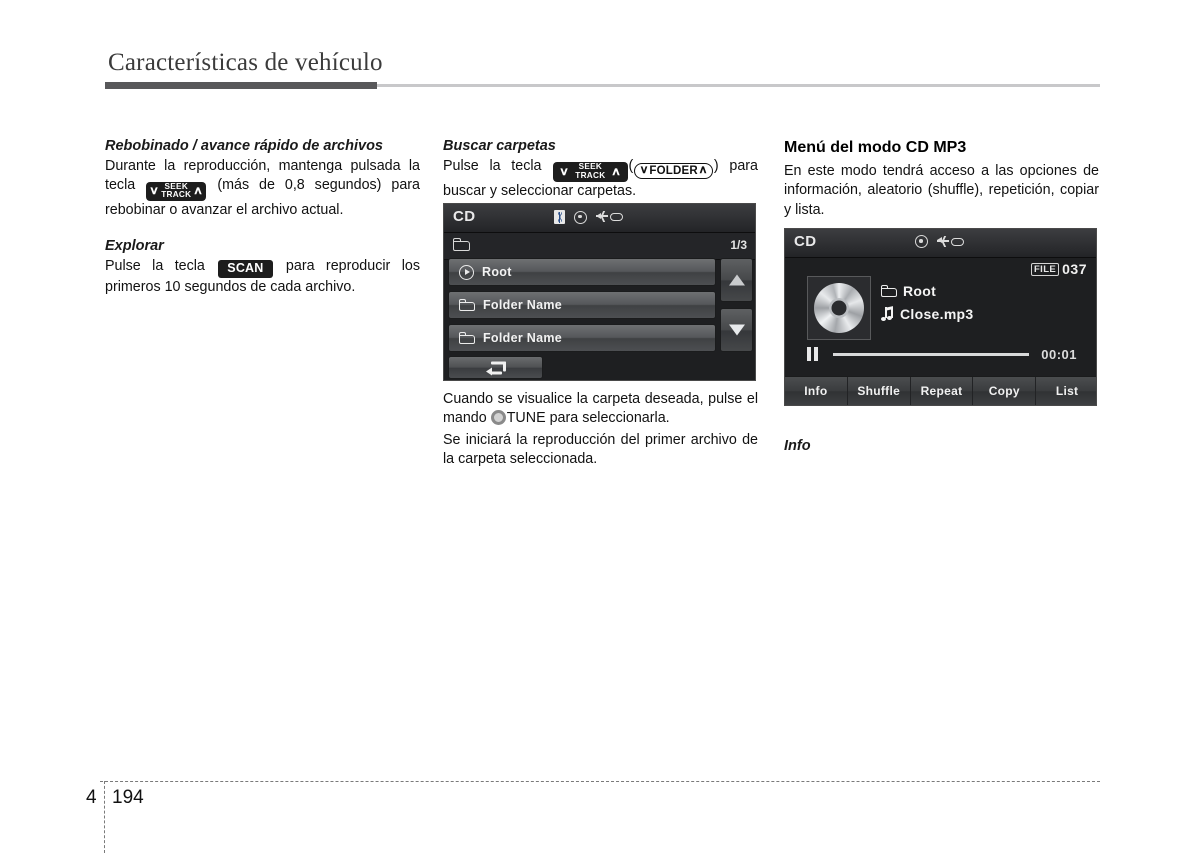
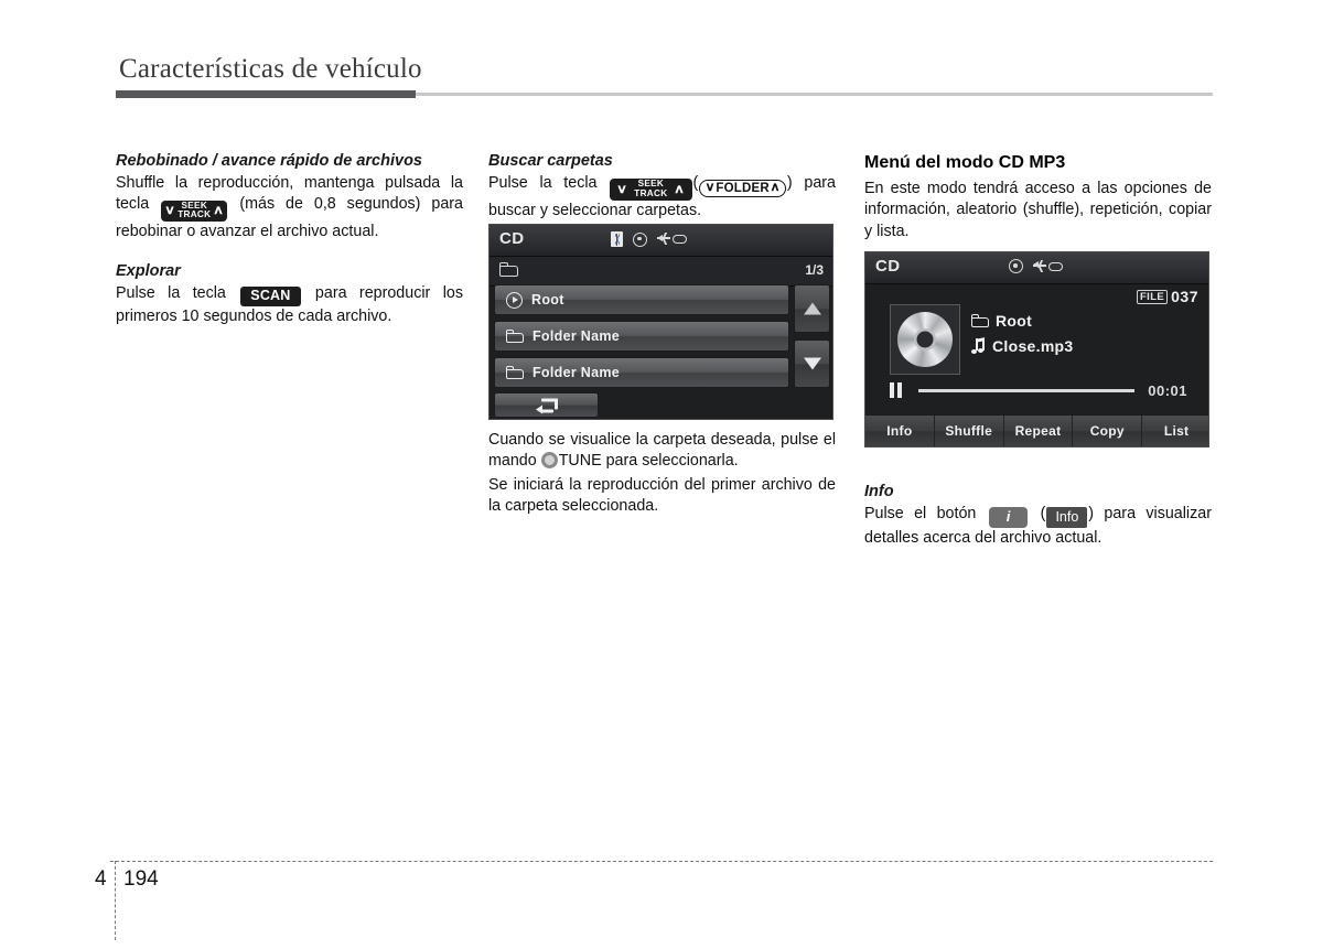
  Características de vehículo
  Rebobinado / avance rápido de archivos
- Durante la reproducción, mantenga pulsada la tecla
+ Shuffle la reproducción, mantenga pulsada la tecla
  ∨
  SEEK
  TRACK
  ∧
  (más de 0,8 segundos) para rebobinar o avanzar el archivo actual.
  Explorar
  Pulse la tecla SCAN para reproducir los primeros 10 segundos de cada archivo.
  Buscar carpetas
  Pulse la tecla
  ∨
  SEEK
  TRACK
  ∧
  (
  ∨
  FOLDER
  ∧
  ) para buscar y seleccionar carpetas.
  CD
  1/3
  Root
  Folder Name
  Folder Name
  Cuando se visualice la carpeta deseada, pulse el mando TUNE para seleccionarla.
  Se iniciará la reproducción del primer archivo de la carpeta seleccionada.
  Menú del modo CD MP3
  En este modo tendrá acceso a las opciones de información, aleatorio (shuffle), repetición, copiar y lista.
  CD
  FILE
  037
  Root
  Close.mp3
  00:01
  Info
  Shuffle
  Repeat
  Copy
  List
  Info
+ Pulse el botón i ( Info ) para visualizar detalles acerca del archivo actual.
  4
  194
